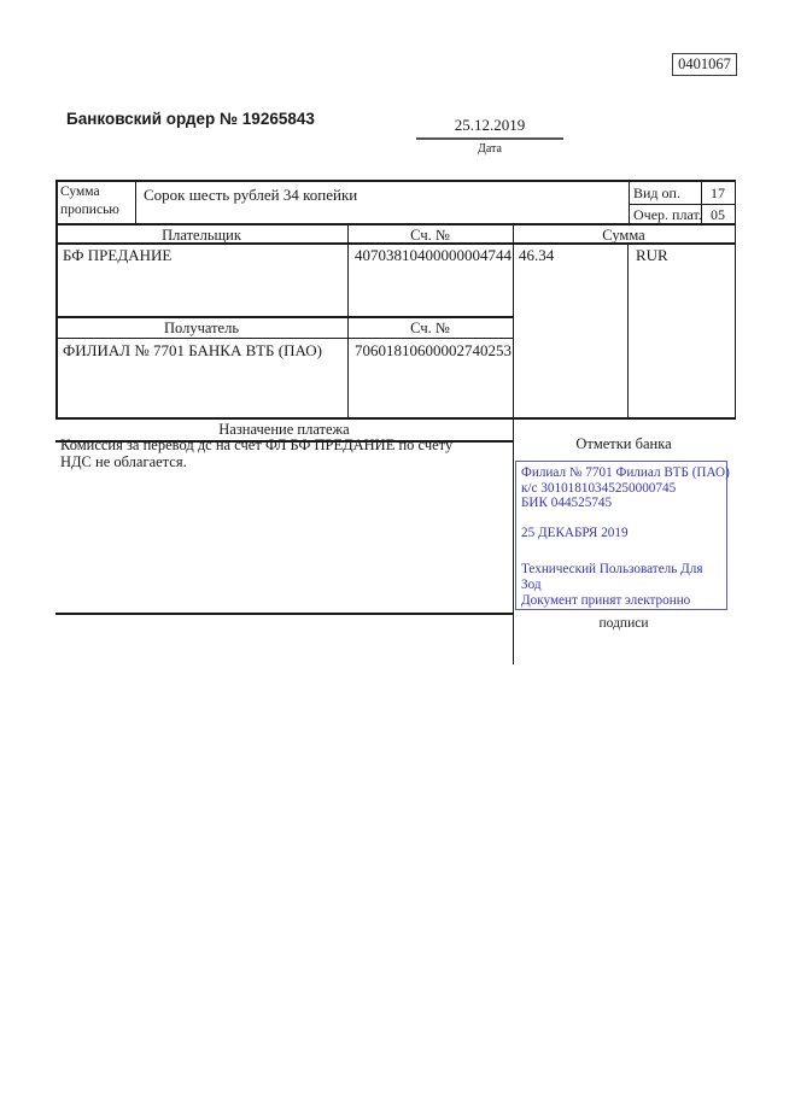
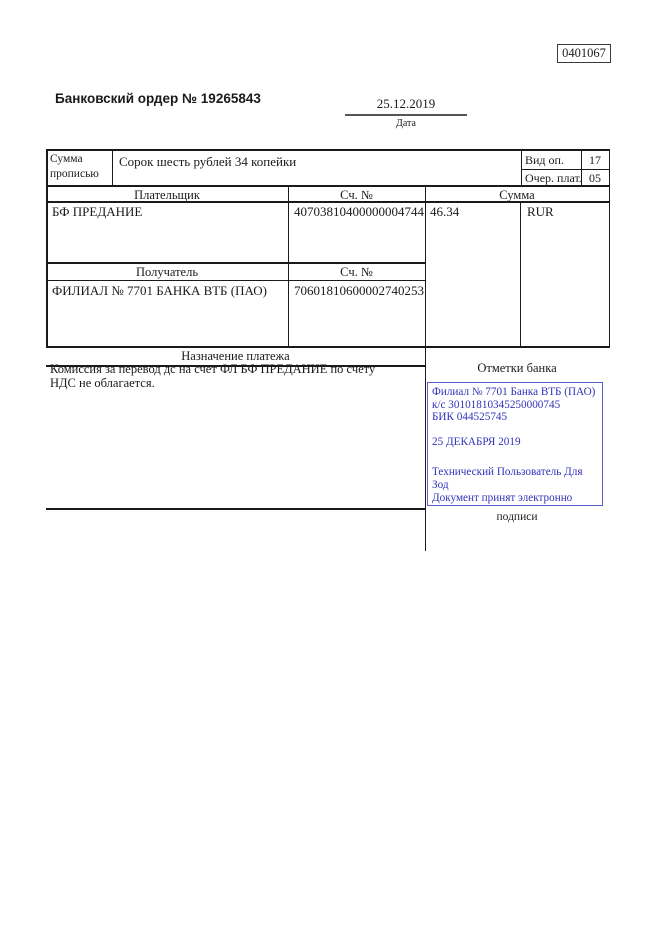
  0401067
  Банковский ордер № 19265843
  25.12.2019
  Дата
  Сумма прописью
  Сорок шесть рублей 34 копейки
  Вид оп.
  17
  Очер. плат.
  05
  Плательщик
  Сч. №
  Сумма
  БФ ПРЕДАНИЕ
  40703810400000004744
  46.34
  RUR
  Получатель
  Сч. №
  ФИЛИАЛ № 7701 БАНКА ВТБ (ПАО)
  70601810600002740253
  Назначение платежа
  Комиссия за перевод дс на счет ФЛ БФ ПРЕДАНИЕ по счету
  НДС не облагается.
  Отметки банка
- Филиал № 7701 Филиал ВТБ (ПАО)
+ Филиал № 7701 Банка ВТБ (ПАО)
  к/с 30101810345250000745
  БИК 044525745
  25 ДЕКАБРЯ 2019
  Технический Пользователь Для
  Зод
  Документ принят электронно
  подписи
